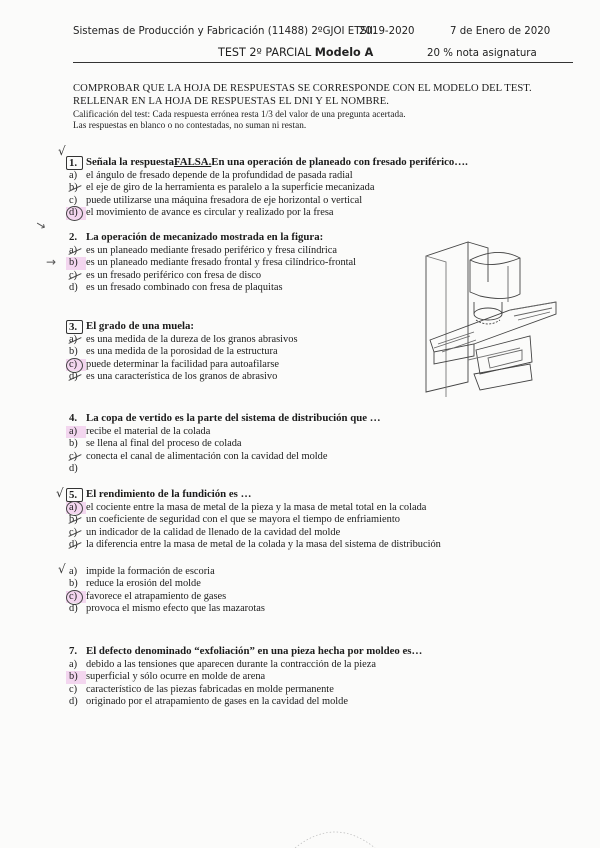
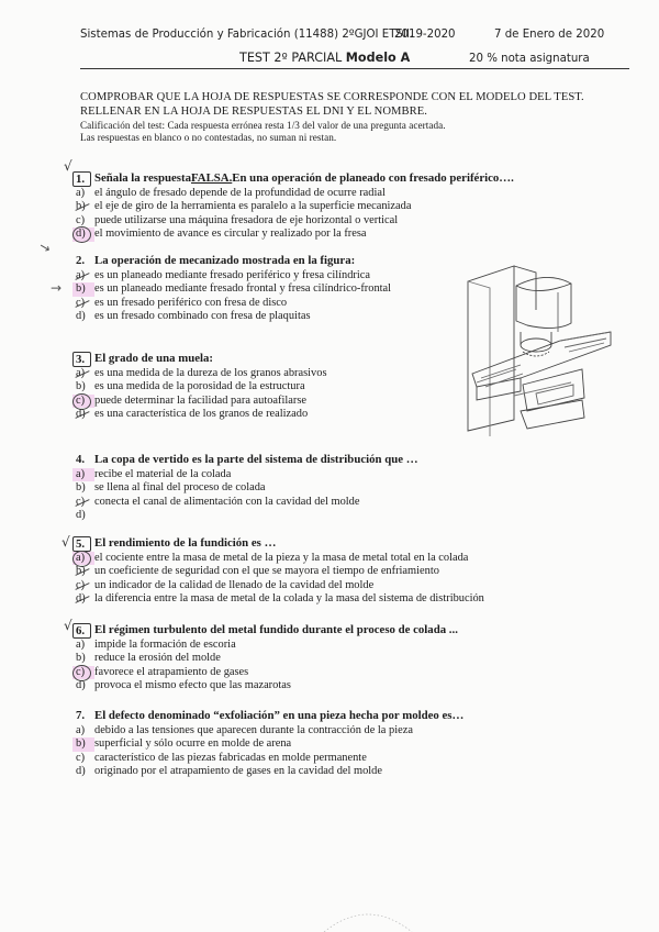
  Sistemas de Producción y Fabricación (11488) 2ºGJOI ETSII.
  2019-2020
  7 de Enero de 2020
  TEST 2º PARCIAL Modelo A
  20 % nota asignatura
  COMPROBAR QUE LA HOJA DE RESPUESTAS SE CORRESPONDE CON EL MODELO DEL TEST.
  RELLENAR EN LA HOJA DE RESPUESTAS EL DNI Y EL NOMBRE.
  Calificación del test: Cada respuesta errónea resta 1/3 del valor de una pregunta acertada.
  Las respuestas en blanco o no contestadas, no suman ni restan.
  √
  1.
  Señala la respuesta
  FALSA.
  En una operación de planeado con fresado periférico….
  a)
- el ángulo de fresado depende de la profundidad de pasada radial
+ el ángulo de fresado depende de la profundidad de ocurre radial
  b)
  el eje de giro de la herramienta es paralelo a la superficie mecanizada
  c)
  puede utilizarse una máquina fresadora de eje horizontal o vertical
  d)
  el movimiento de avance es circular y realizado por la fresa
  2.
  La operación de mecanizado mostrada en la figura:
  a)
  es un planeado mediante fresado periférico y fresa cilíndrica
  b)
  es un planeado mediante fresado frontal y fresa cilíndrico-frontal
  c)
  es un fresado periférico con fresa de disco
  d)
  es un fresado combinado con fresa de plaquitas
  →
  3.
  El grado de una muela:
  a)
  es una medida de la dureza de los granos abrasivos
  b)
  es una medida de la porosidad de la estructura
  c)
  puede determinar la facilidad para autoafilarse
  d)
- es una característica de los granos de abrasivo
+ es una característica de los granos de realizado
  4.
  La copa de vertido es la parte del sistema de distribución que …
  a)
  recibe el material de la colada
  b)
  se llena al final del proceso de colada
  c)
  conecta el canal de alimentación con la cavidad del molde
  d)
  √
  5.
  El rendimiento de la fundición es …
  a)
  el cociente entre la masa de metal de la pieza y la masa de metal total en la colada
  b)
  un coeficiente de seguridad con el que se mayora el tiempo de enfriamiento
  c)
  un indicador de la calidad de llenado de la cavidad del molde
  d)
  la diferencia entre la masa de metal de la colada y la masa del sistema de distribución
  √
+ 6.
+ El régimen turbulento del metal fundido durante el proceso de colada ...
  a)
  impide la formación de escoria
  b)
  reduce la erosión del molde
  c)
  favorece el atrapamiento de gases
  d)
  provoca el mismo efecto que las mazarotas
  7.
  El defecto denominado “exfoliación” en una pieza hecha por moldeo es…
  a)
  debido a las tensiones que aparecen durante la contracción de la pieza
  b)
  superficial y sólo ocurre en molde de arena
  c)
  característico de las piezas fabricadas en molde permanente
  d)
  originado por el atrapamiento de gases en la cavidad del molde
